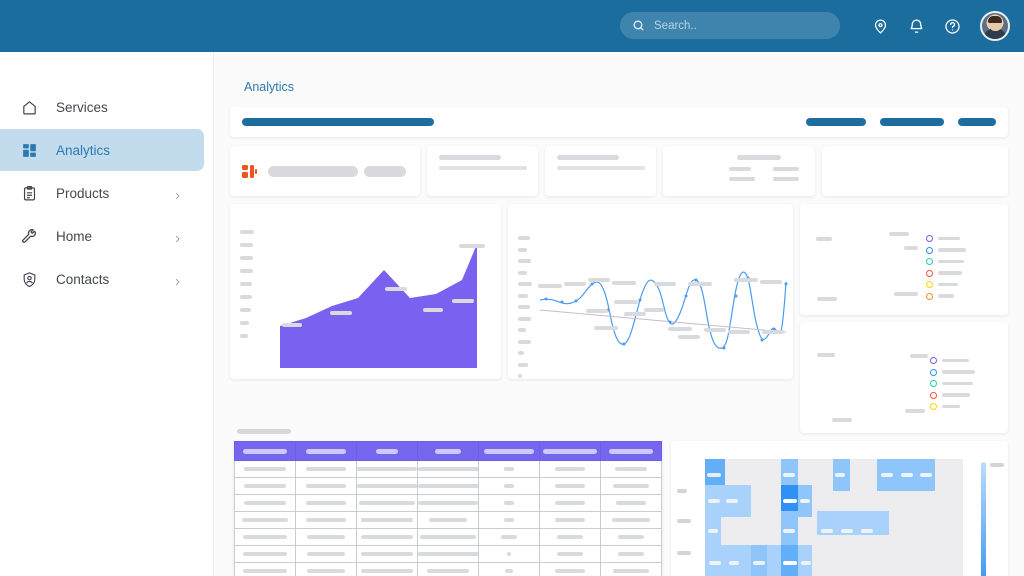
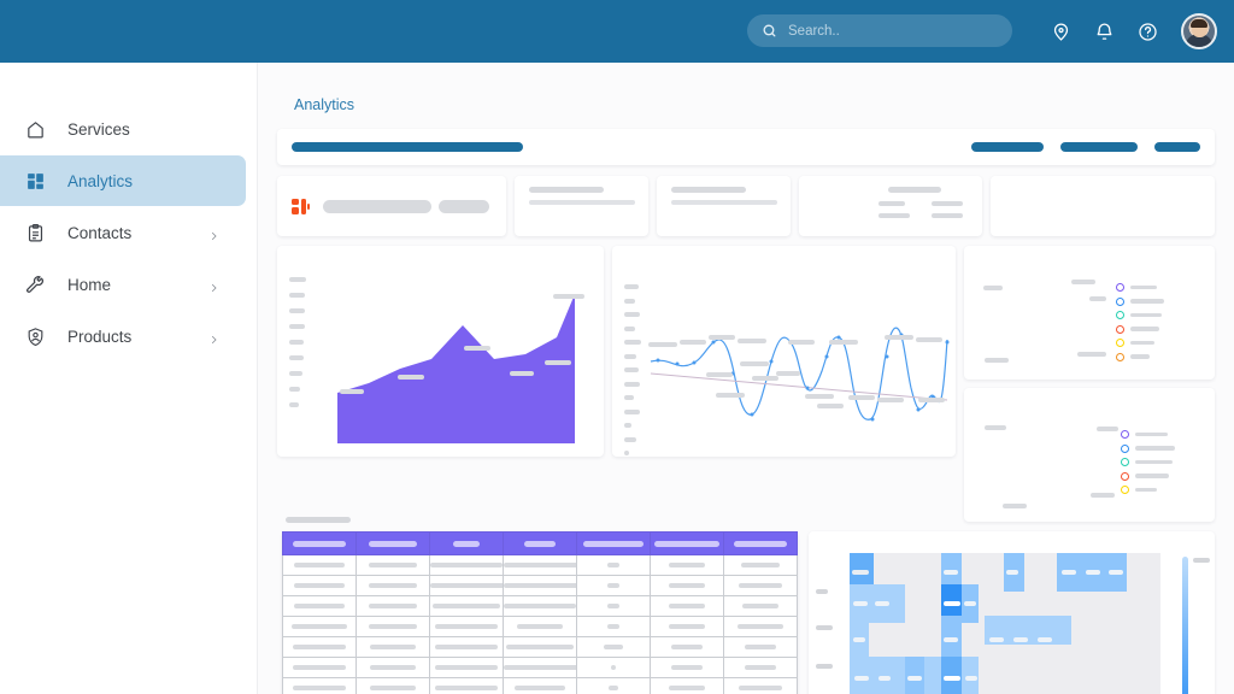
  Search..
  Services
  Analytics
- Products
+ Contacts
  Home
- Contacts
+ Products
  Analytics
